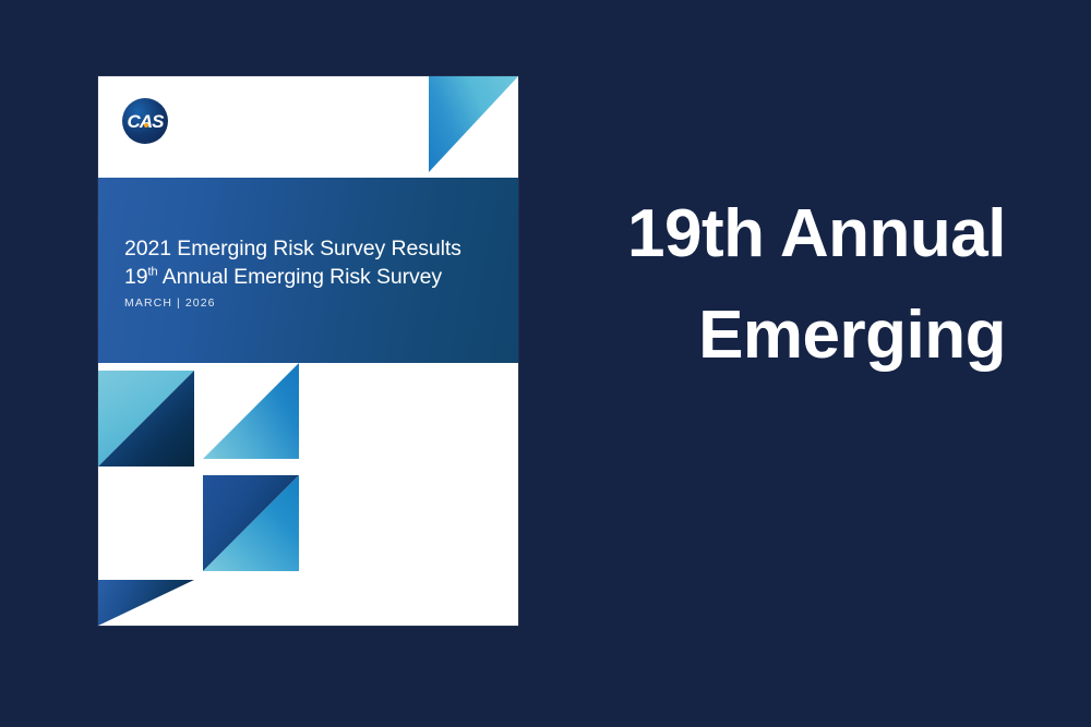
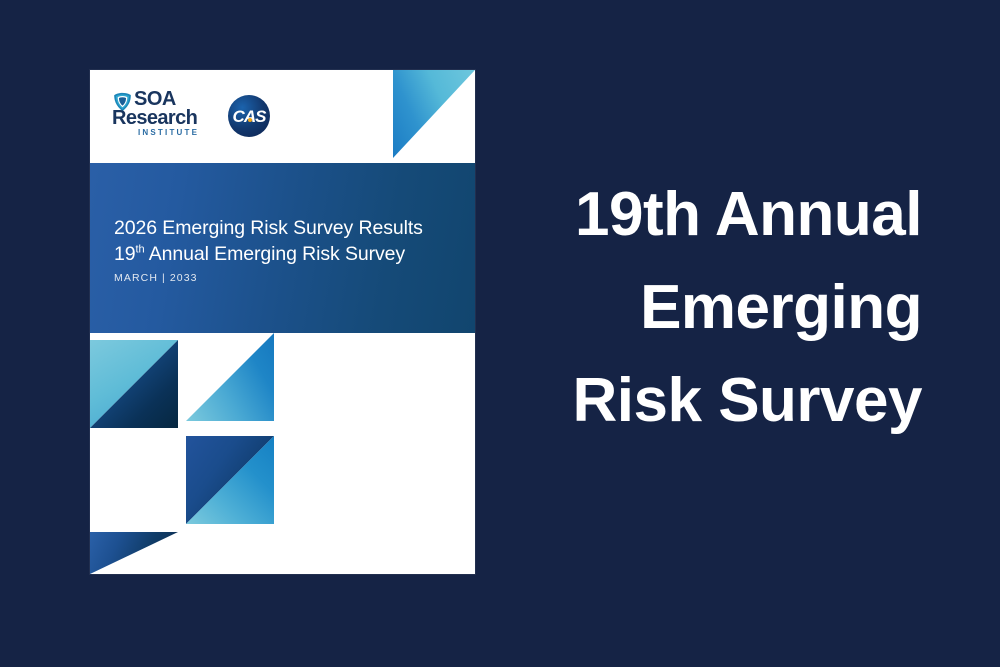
+ SOA
+ Research
+ INSTITUTE
  CAS
- 2021 Emerging Risk Survey Results
+ 2026 Emerging Risk Survey Results
  19th Annual Emerging Risk Survey
- MARCH | 2026
+ MARCH | 2033
  19th Annual
  Emerging
+ Risk Survey
